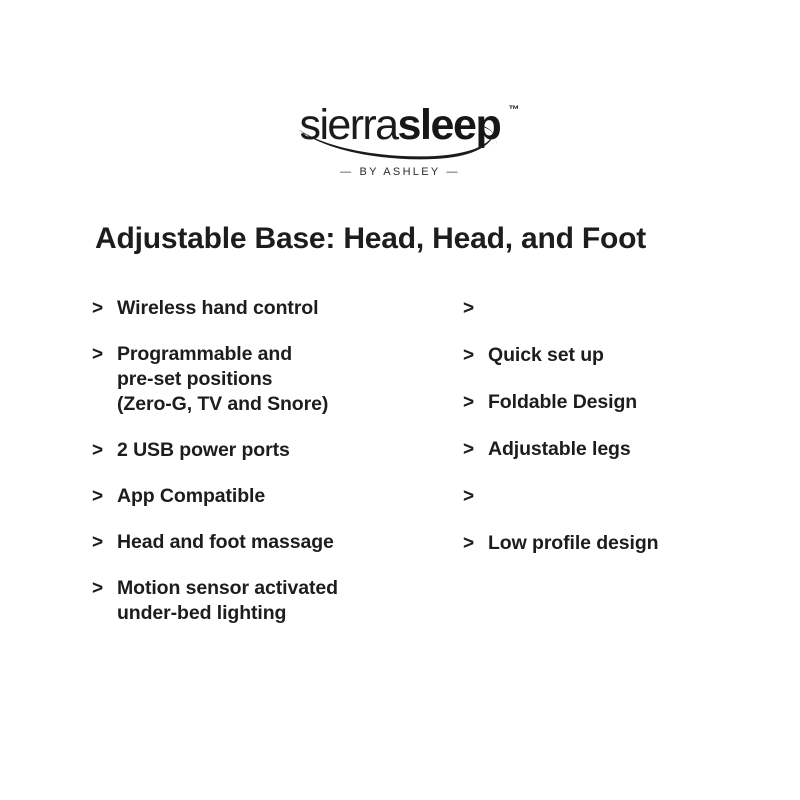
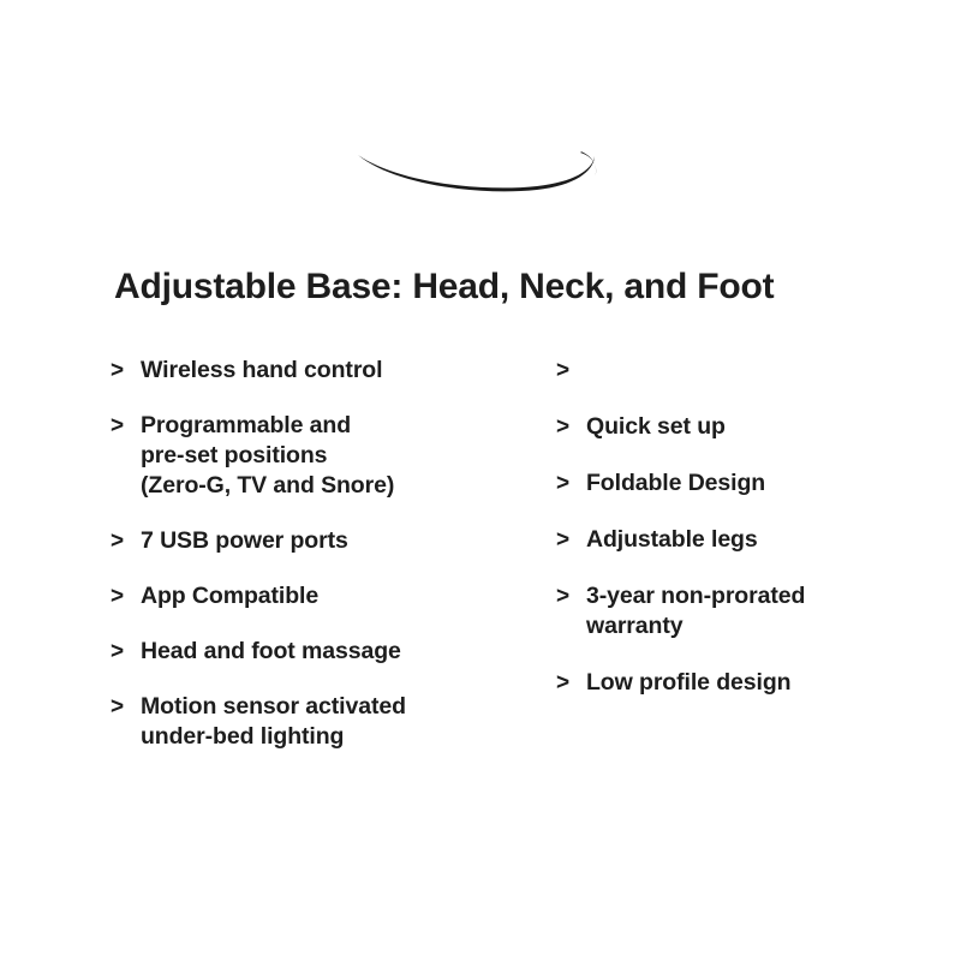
- sierrasleep
- ™
- — BY ASHLEY —
- Adjustable Base: Head, Head, and Foot
+ Adjustable Base: Head, Neck, and Foot
  >
  Wireless hand control
  >
  Programmable and
  pre-set positions
  (Zero-G, TV and Snore)
  >
- 2 USB power ports
+ 7 USB power ports
  >
  App Compatible
  >
  Head and foot massage
  >
  Motion sensor activated
  under-bed lighting
  >
  >
  Quick set up
  >
  Foldable Design
  >
  Adjustable legs
  >
+ 3-year non-prorated
+ warranty
  >
  Low profile design
